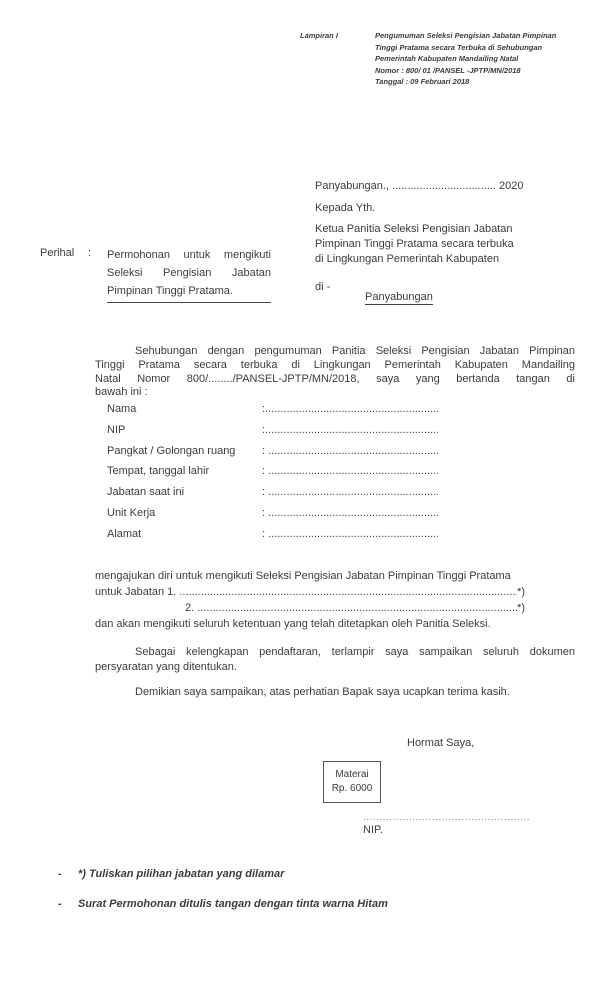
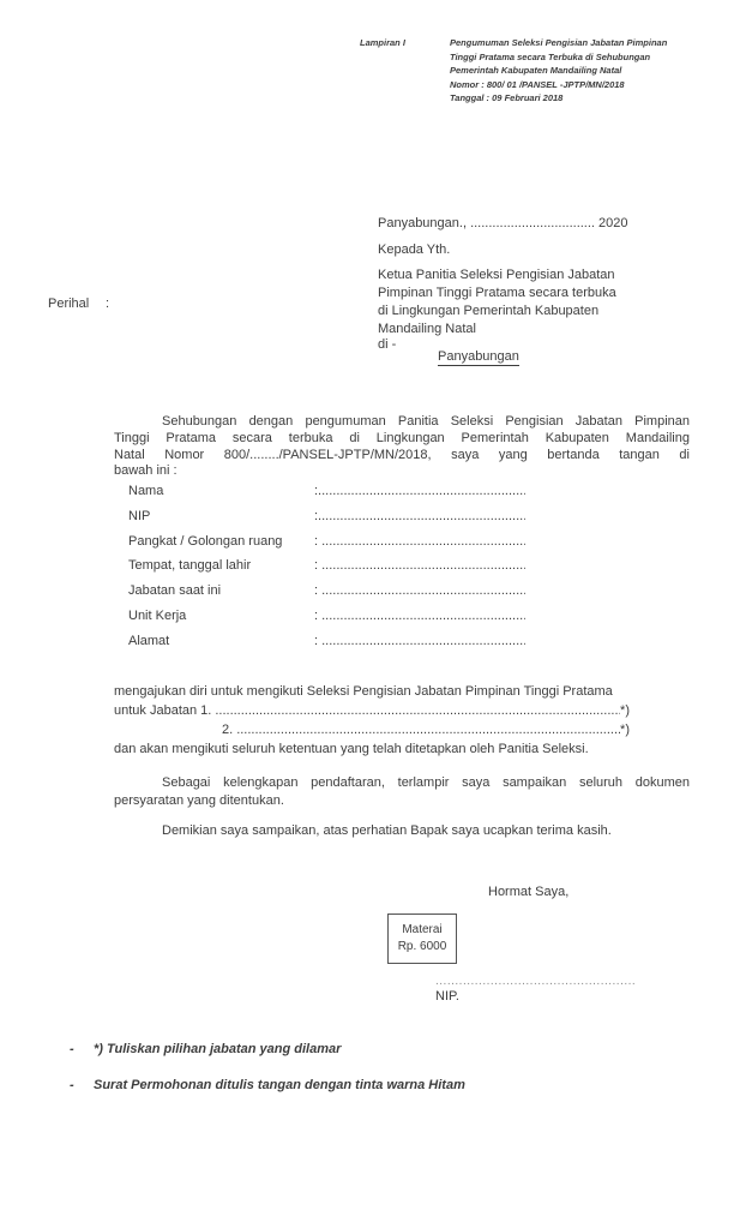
  Lampiran I
  Pengumuman Seleksi Pengisian Jabatan Pimpinan
  Tinggi Pratama secara Terbuka di Sehubungan
  Pemerintah Kabupaten Mandailing Natal
  Nomor : 800/ 01 /PANSEL -JPTP/MN/2018
  Tanggal : 09 Februari 2018
  Panyabungan., .................................. 2020
  Kepada Yth.
  Ketua Panitia Seleksi Pengisian Jabatan
  Pimpinan Tinggi Pratama secara terbuka
  di Lingkungan Pemerintah Kabupaten
+ Mandailing Natal
  di -
  Panyabungan
  Perihal
  :
- Permohonan untuk mengikuti
- Seleksi Pengisian Jabatan
- Pimpinan Tinggi Pratama.
  Sehubungan dengan pengumuman Panitia Seleksi Pengisian Jabatan Pimpinan
  Tinggi Pratama secara terbuka di Lingkungan Pemerintah Kabupaten Mandailing
  Natal Nomor 800/......../PANSEL-JPTP/MN/2018, saya yang bertanda tangan di
  bawah ini :
  Nama
  :.........................................................
  NIP
  :.........................................................
  Pangkat / Golongan ruang
  : ........................................................
  Tempat, tanggal lahir
  : ........................................................
  Jabatan saat ini
  : ........................................................
  Unit Kerja
  : ........................................................
  Alamat
  : ........................................................
  mengajukan diri untuk mengikuti Seleksi Pengisian Jabatan Pimpinan Tinggi Pratama
  untuk Jabatan 1.
  ..............................................................................................................
  *)
  2.
  .........................................................................................................
  *)
  dan akan mengikuti seluruh ketentuan yang telah ditetapkan oleh Panitia Seleksi.
  Sebagai kelengkapan pendaftaran, terlampir saya sampaikan seluruh dokumen
  persyaratan yang ditentukan.
  Demikian saya sampaikan, atas perhatian Bapak saya ucapkan terima kasih.
  Hormat Saya,
  Materai
  Rp. 6000
  ...................................................
  NIP.
  -
  *) Tuliskan pilihan jabatan yang dilamar
  -
  Surat Permohonan ditulis tangan dengan tinta warna Hitam
